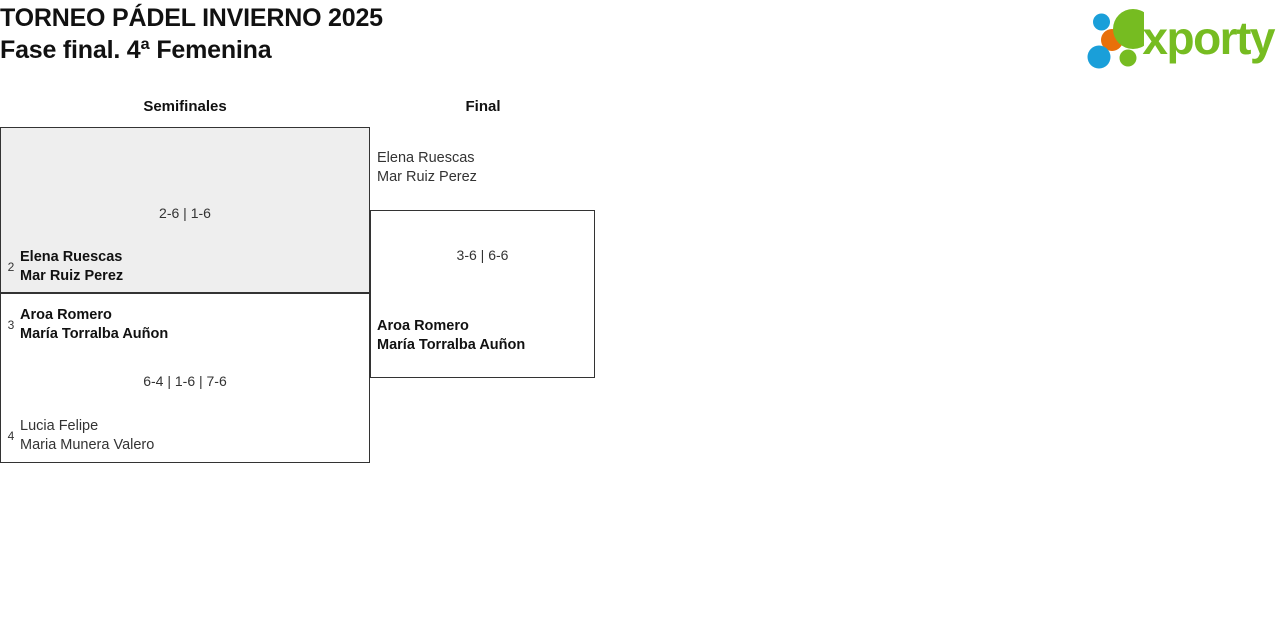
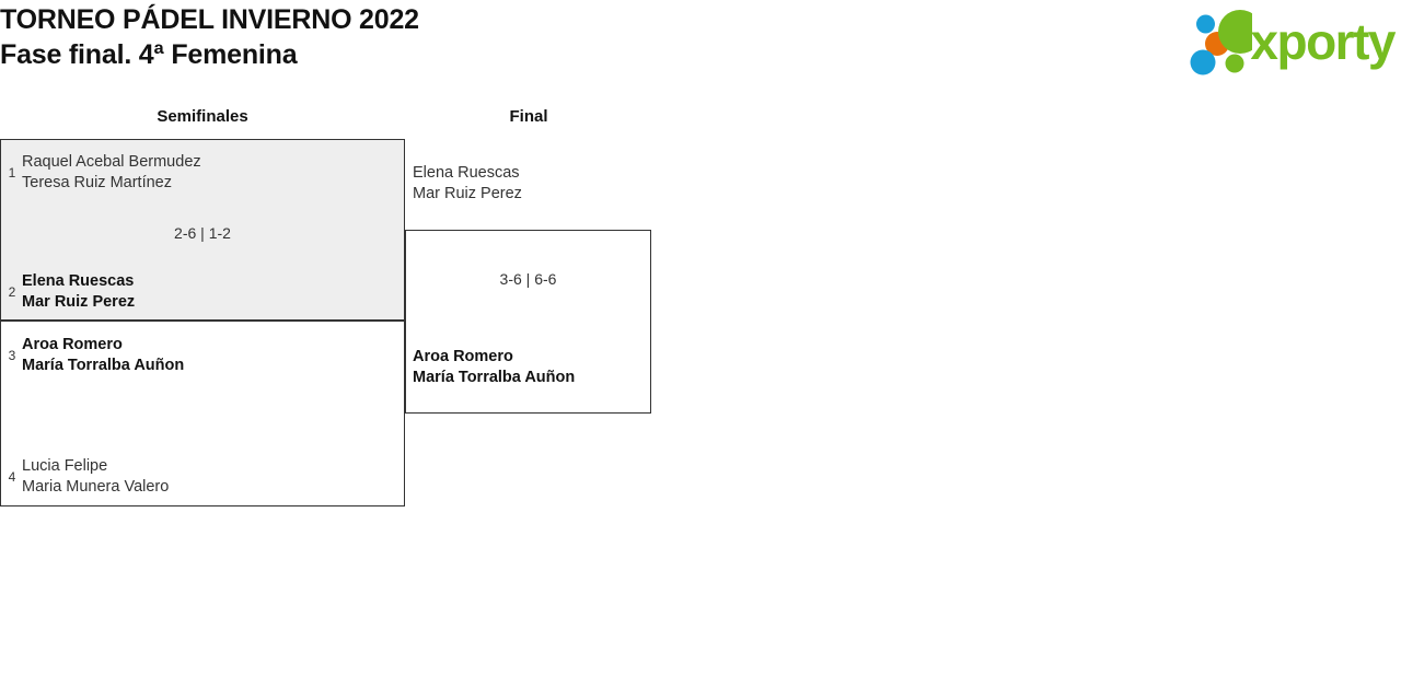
- TORNEO PÁDEL INVIERNO 2025
+ TORNEO PÁDEL INVIERNO 2022
  Fase final. 4ª Femenina
  xporty
  Semifinales
  Final
+ 1
+ Raquel Acebal Bermudez
+ Teresa Ruiz Martínez
- 2-6 | 1-6
+ 2-6 | 1-2
  2
  Elena Ruescas
  Mar Ruiz Perez
  3
  Aroa Romero
  María Torralba Auñon
- 6-4 | 1-6 | 7-6
  4
  Lucia Felipe
  Maria Munera Valero
  3-6 | 6-6
  Elena Ruescas
  Mar Ruiz Perez
  Aroa Romero
  María Torralba Auñon
